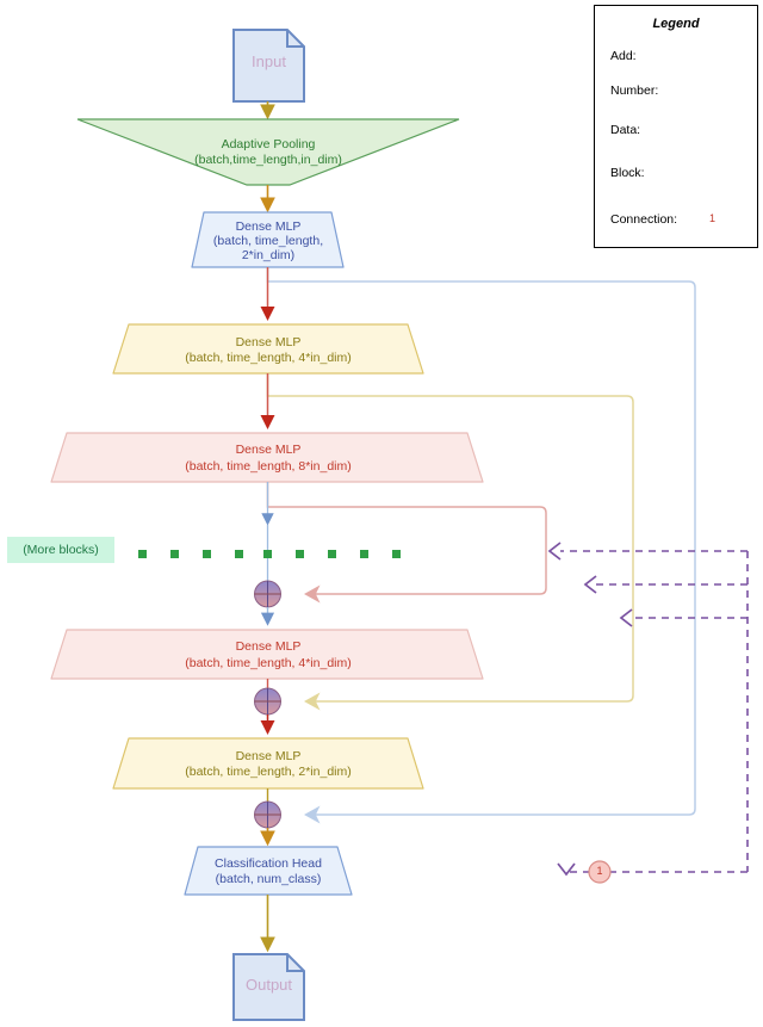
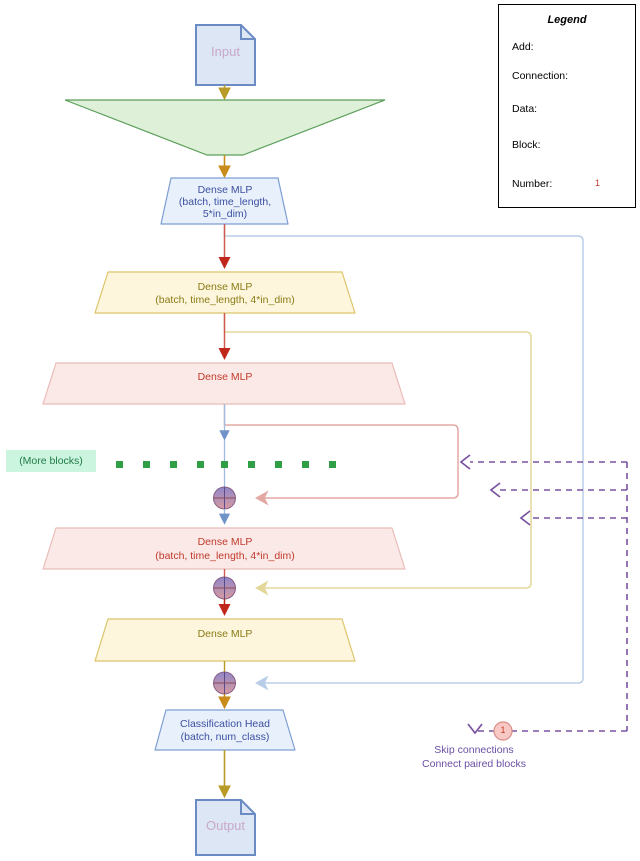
  Input
- Adaptive Pooling
- (batch,time_length,in_dim)
  Dense MLP
  (batch, time_length,
- 2*in_dim)
+ 5*in_dim)
  Dense MLP
  (batch, time_length, 4*in_dim)
  Dense MLP
- (batch, time_length, 8*in_dim)
  (More blocks)
  Dense MLP
  (batch, time_length, 4*in_dim)
  Dense MLP
- (batch, time_length, 2*in_dim)
  Classification Head
  (batch, num_class)
  Output
  1
+ Skip connections
+ Connect paired blocks
  Legend
  Add:
- Number:
+ Connection:
  Data:
  Block:
- Connection:
+ Number:
  1
